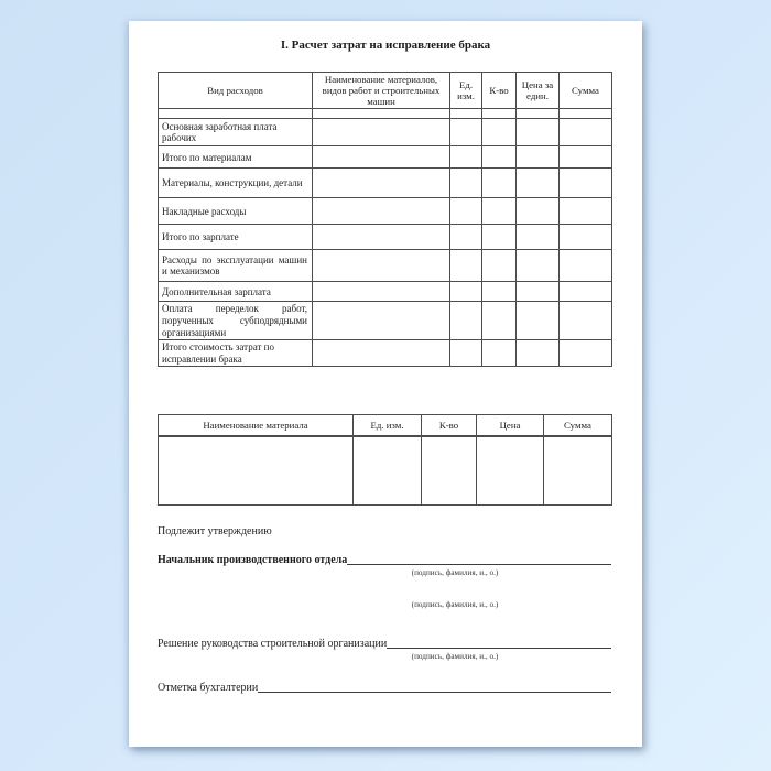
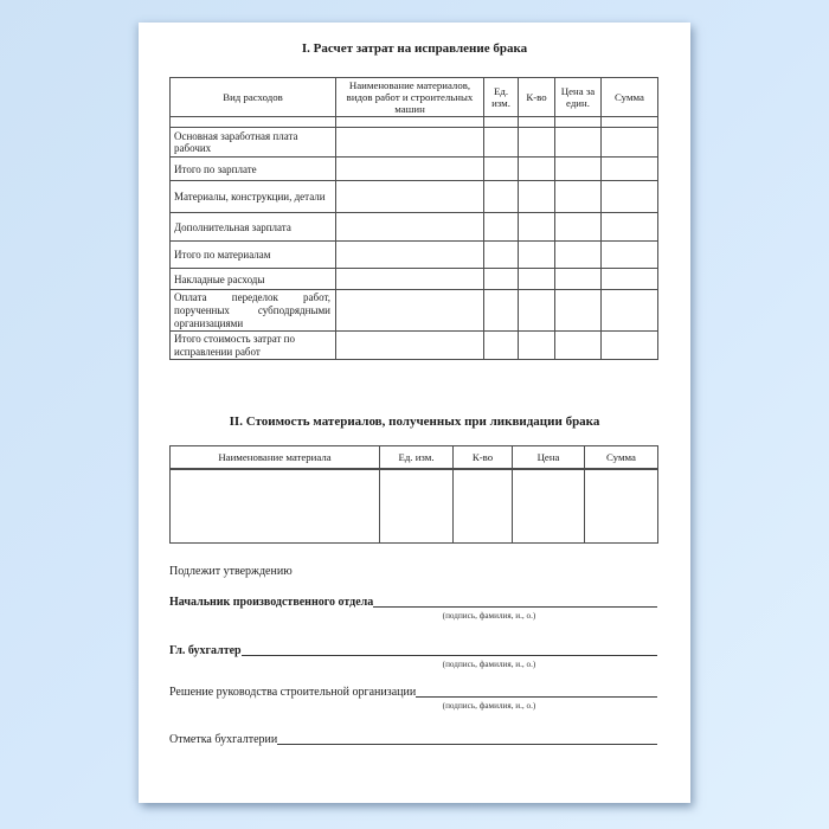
  I. Расчет затрат на исправление брака
  Вид расходов	Наименование материалов, видов работ и строительных машин	Ед. изм.	К-во	Цена за един.	Сумма
  Основная заработная плата рабочих
- Итого по материалам
+ Итого по зарплате
  Материалы, конструкции, детали
- Накладные расходы
+ Дополнительная зарплата
- Итого по зарплате
+ Итого по материалам
- Расходы по эксплуатации машин и механизмов
- Дополнительная зарплата
+ Накладные расходы
  Оплата переделок работ, порученных субподрядными организациями
- Итого стоимость затрат по исправлении брака
+ Итого стоимость затрат по исправлении работ
+ II. Стоимость материалов, полученных при ликвидации брака
  Наименование материала	Ед. изм.	К-во	Цена	Сумма
  Подлежит утверждению
  Начальник производственного отдела
  (подпись, фамилия, и., о.)
+ Гл. бухгалтер
  (подпись, фамилия, и., о.)
  Решение руководства строительной организации
  (подпись, фамилия, и., о.)
  Отметка бухгалтерии
